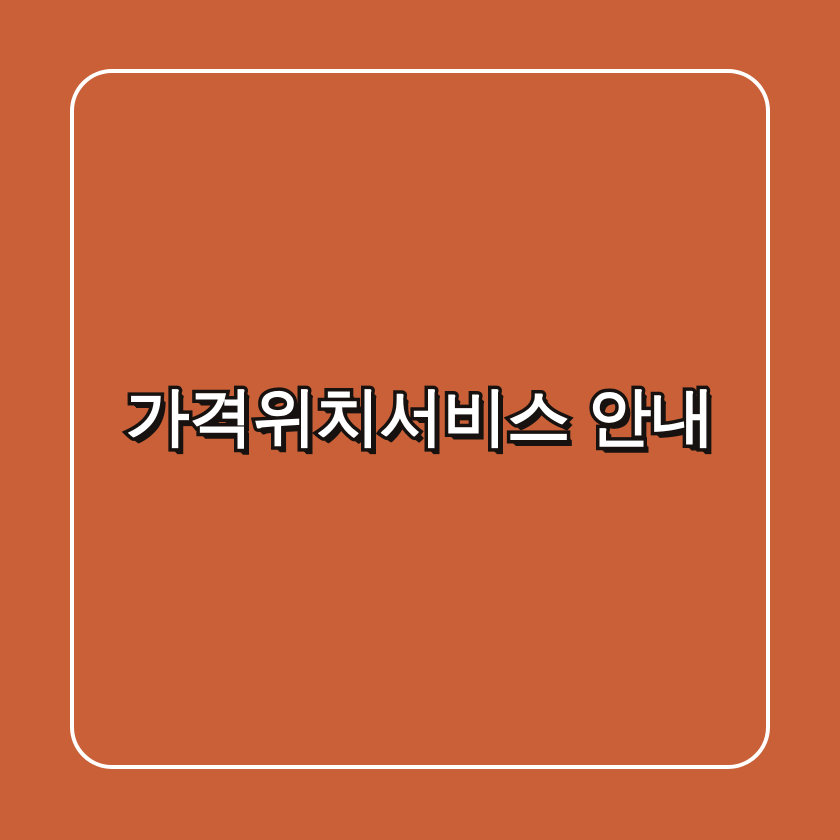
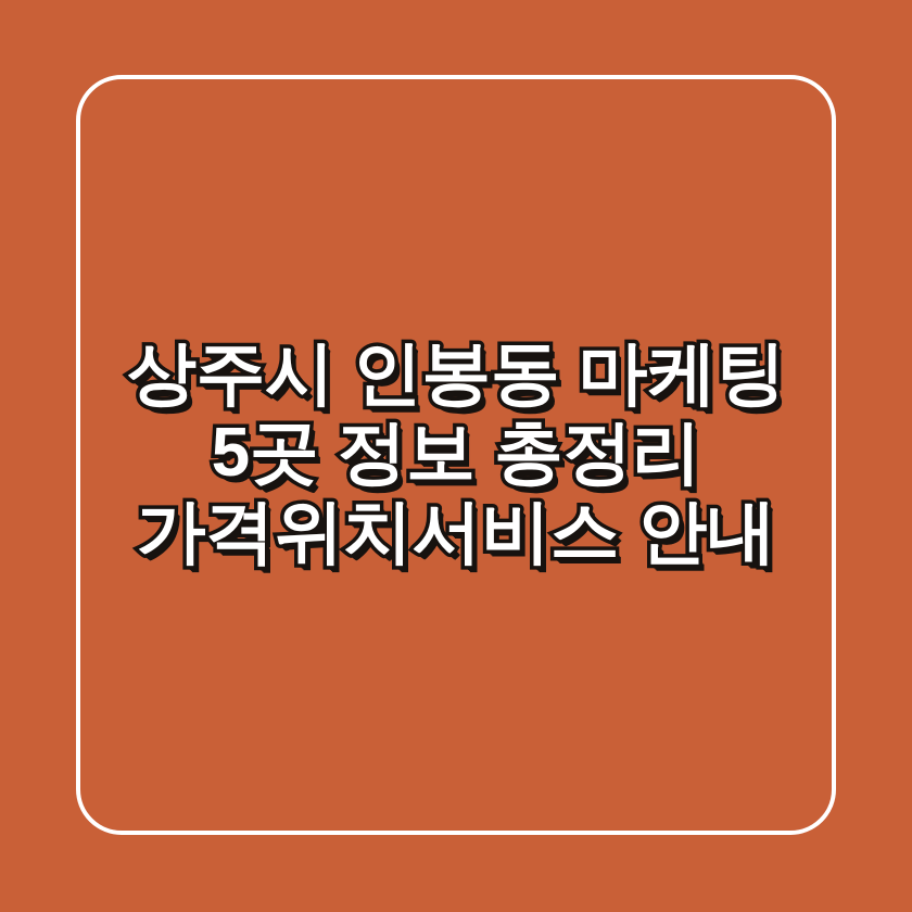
+ 상주시 인봉동 마케팅
+ 5곳 정보 총정리
  가격위치서비스 안내
